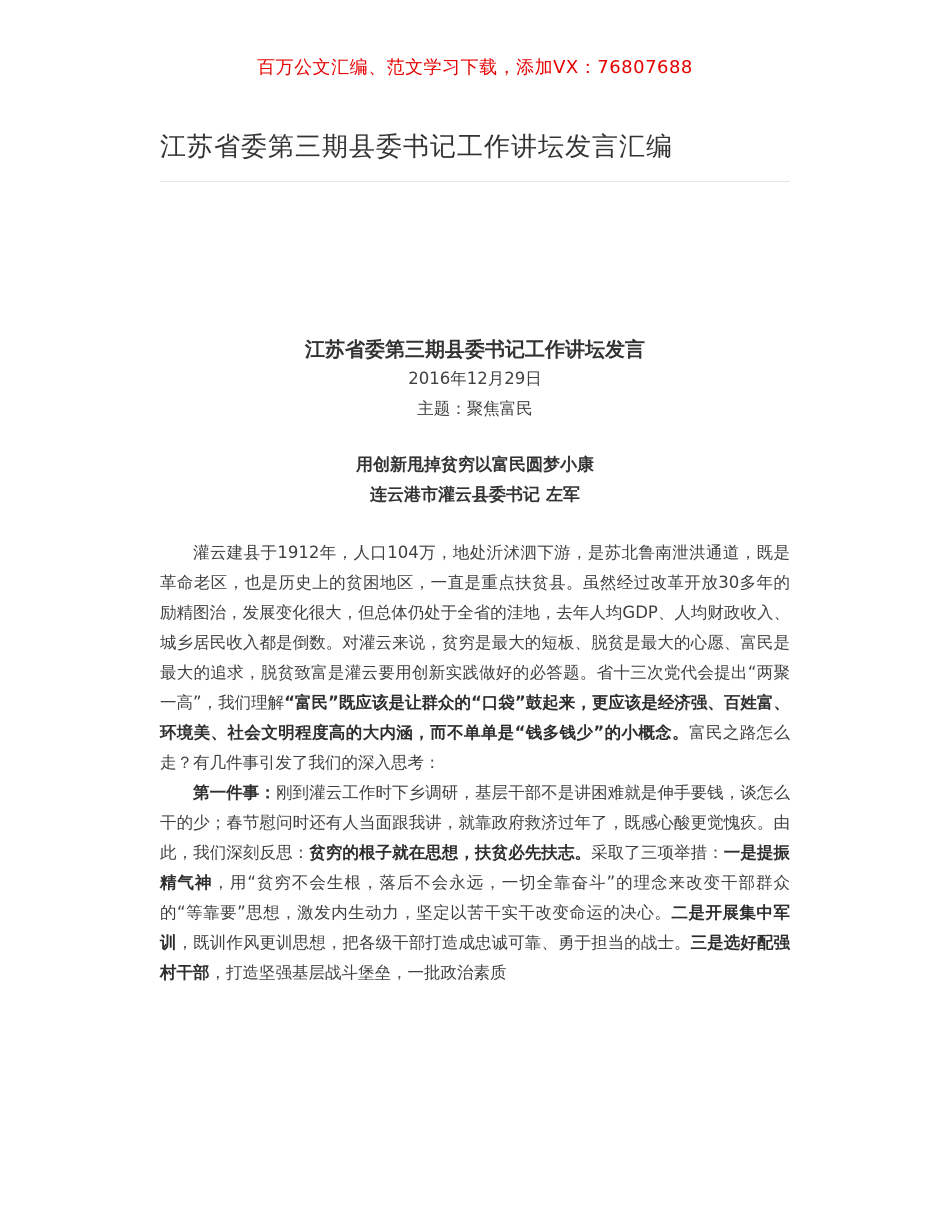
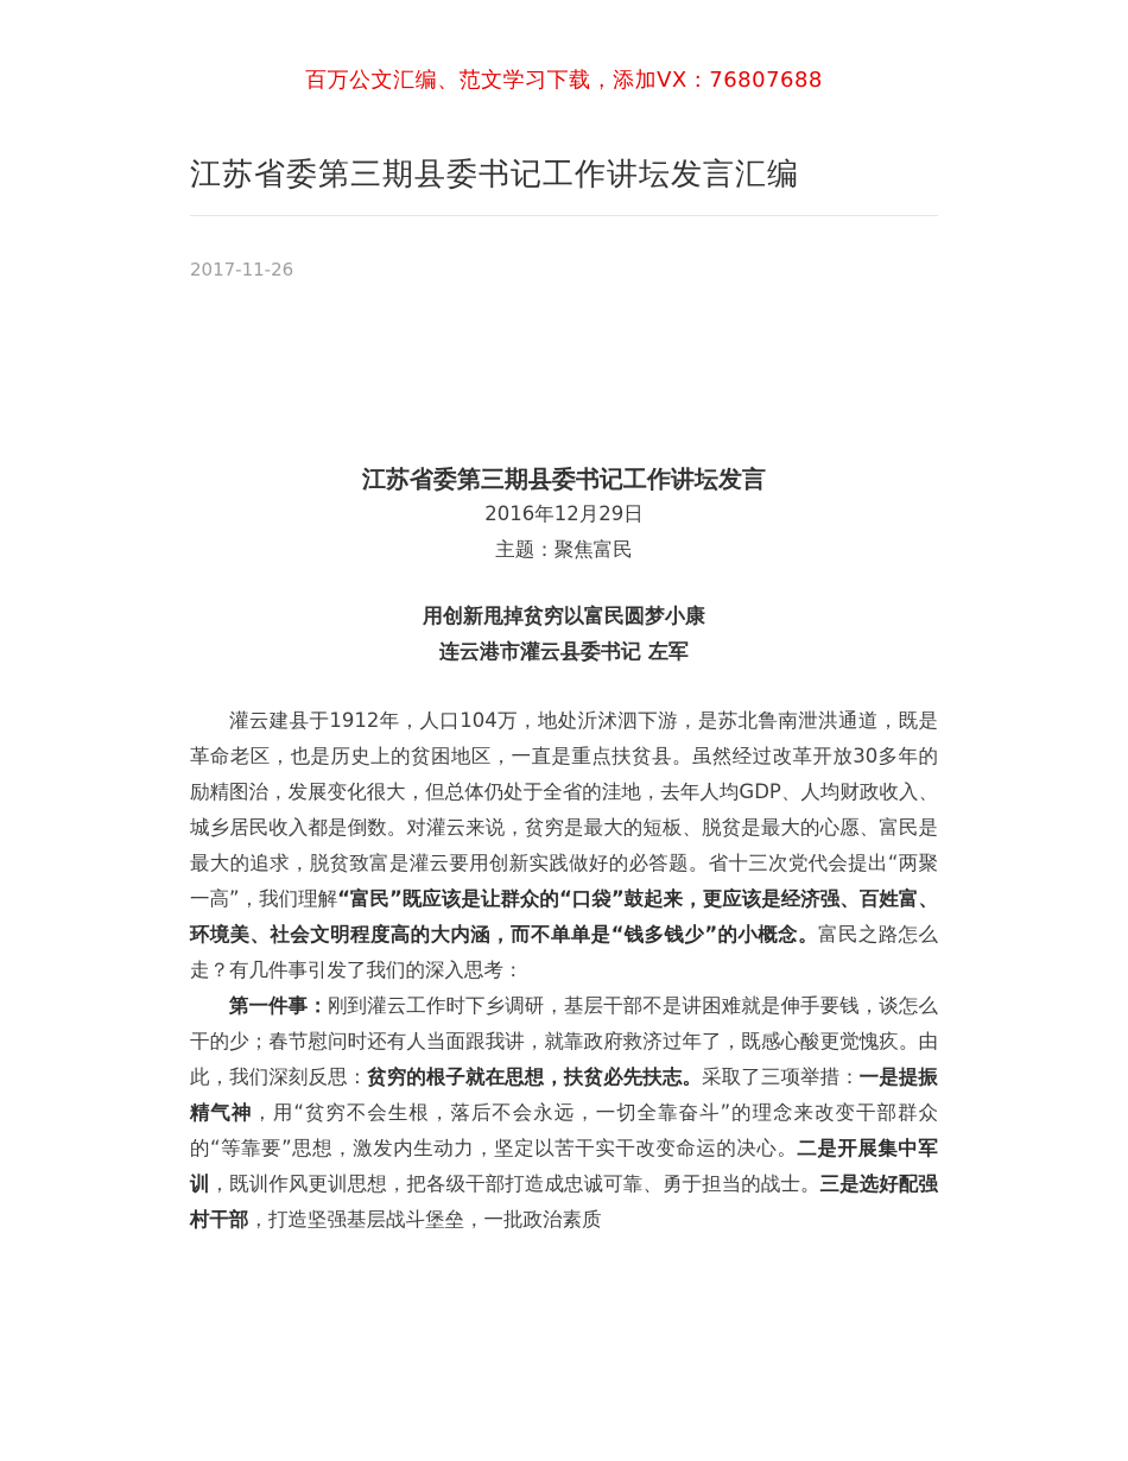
  百万公文汇编、范文学习下载，添加VX：76807688
  江苏省委第三期县委书记工作讲坛发言汇编
+ 2017-11-26
  江苏省委第三期县委书记工作讲坛发言
  2016年12月29日
  主题：聚焦富民
  用创新甩掉贫穷以富民圆梦小康
  连云港市灌云县委书记 左军
  灌云建县于1912年，人口104万，地处沂沭泗下游，是苏北鲁南泄洪通道，既是革命老区，也是历史上的贫困地区，一直是重点扶贫县。虽然经过改革开放30多年的励精图治，发展变化很大，但总体仍处于全省的洼地，去年人均GDP、人均财政收入、城乡居民收入都是倒数。对灌云来说，贫穷是最大的短板、脱贫是最大的心愿、富民是最大的追求，脱贫致富是灌云要用创新实践做好的必答题。省十三次党代会提出“两聚一高”，我们理解“富民”既应该是让群众的“口袋”鼓起来，更应该是经济强、百姓富、环境美、社会文明程度高的大内涵，而不单单是“钱多钱少”的小概念。富民之路怎么走？有几件事引发了我们的深入思考：
  第一件事：刚到灌云工作时下乡调研，基层干部不是讲困难就是伸手要钱，谈怎么干的少；春节慰问时还有人当面跟我讲，就靠政府救济过年了，既感心酸更觉愧疚。由此，我们深刻反思：贫穷的根子就在思想，扶贫必先扶志。采取了三项举措：一是提振精气神，用“贫穷不会生根，落后不会永远，一切全靠奋斗”的理念来改变干部群众的“等靠要”思想，激发内生动力，坚定以苦干实干改变命运的决心。二是开展集中军训，既训作风更训思想，把各级干部打造成忠诚可靠、勇于担当的战士。三是选好配强村干部，打造坚强基层战斗堡垒，一批政治素质
